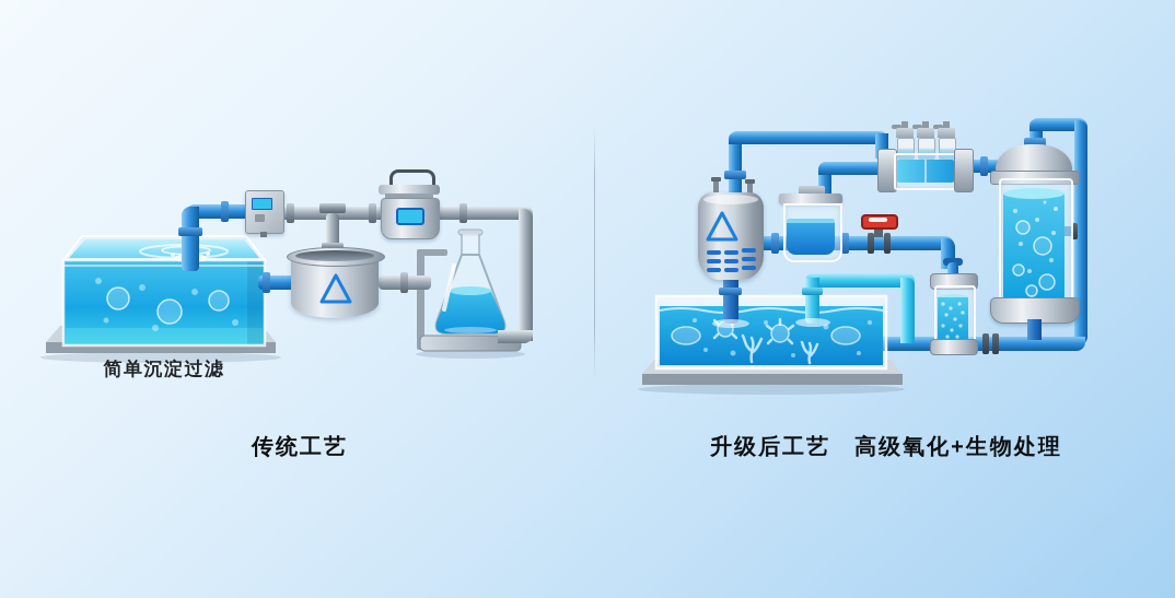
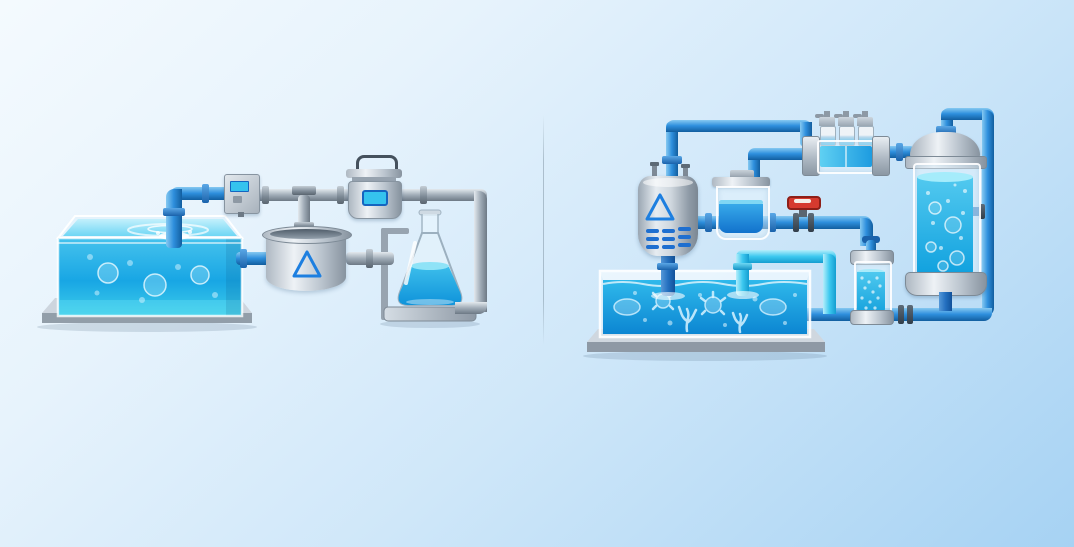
- 简单沉淀过滤
- 传统工艺
- 升级后工艺 高级氧化+生物处理
